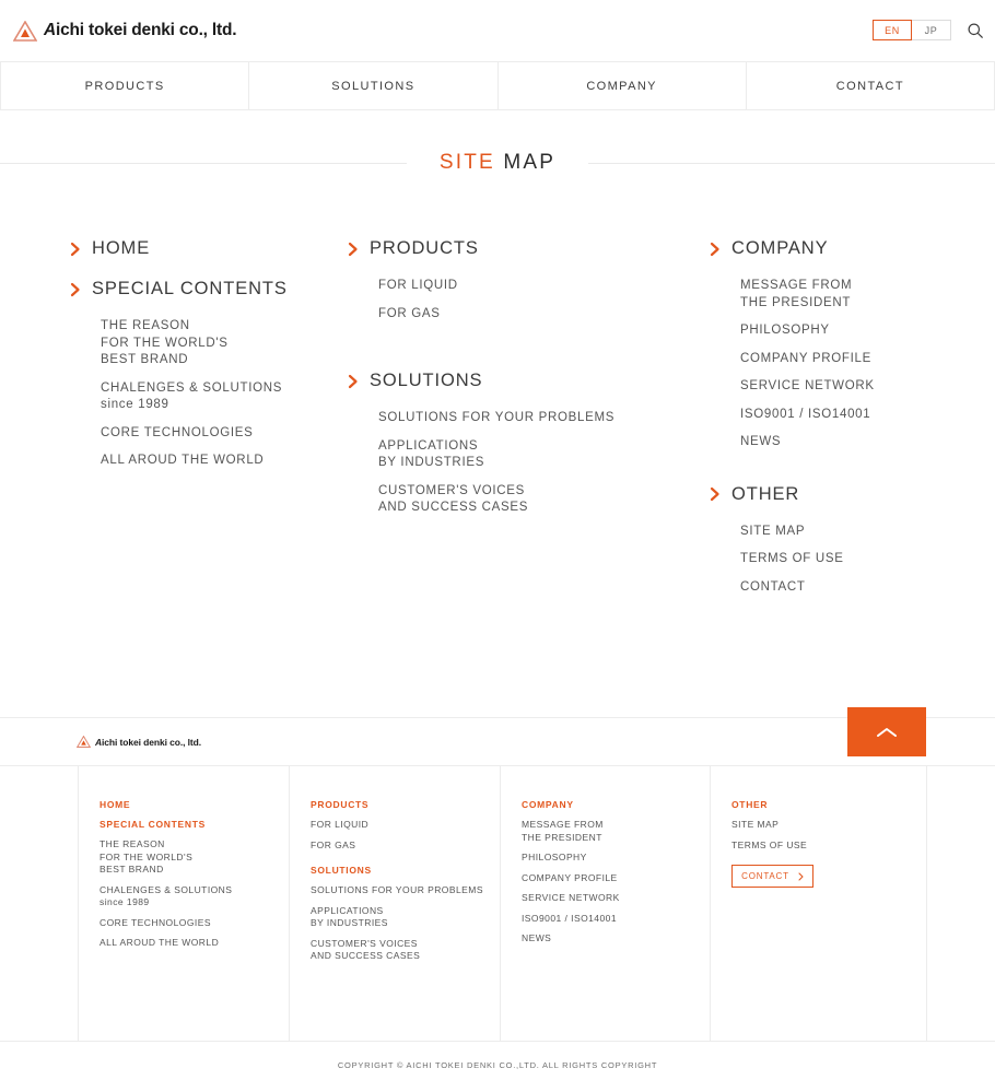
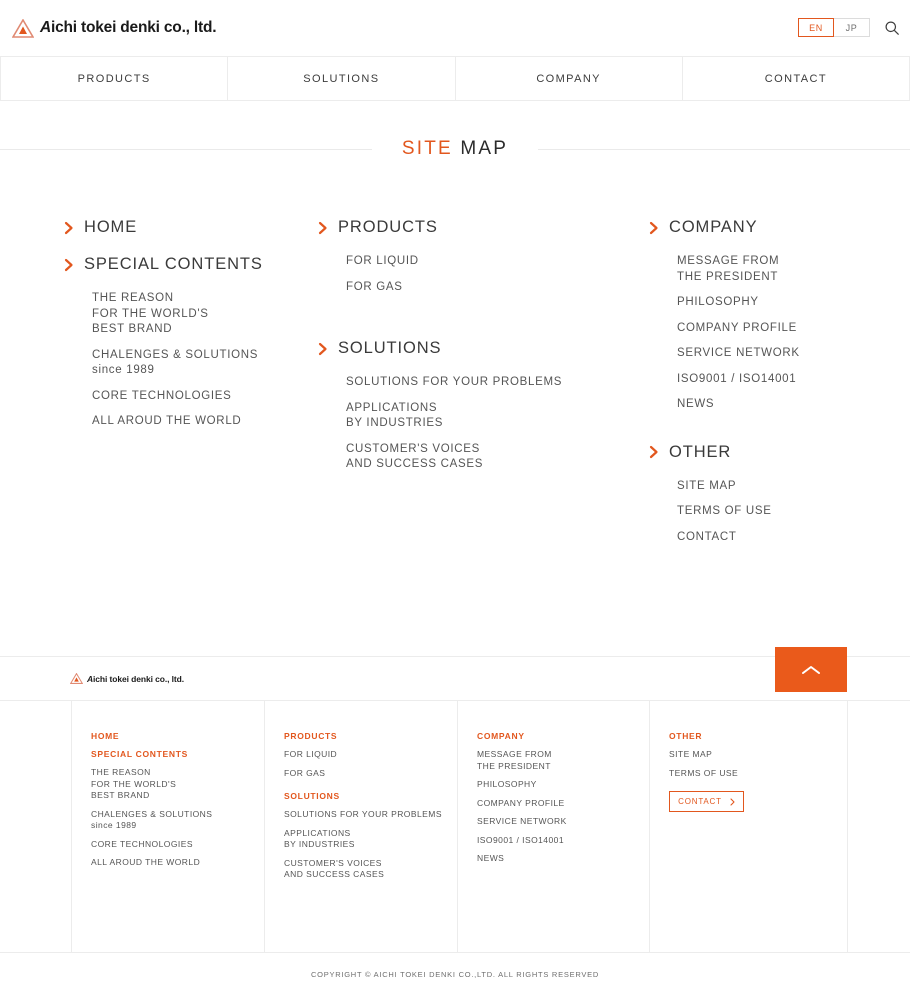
  Aichi tokei denki co., ltd.
  EN
  JP
  PRODUCTS
  SOLUTIONS
  COMPANY
  CONTACT
  SITE MAP
  HOME
  SPECIAL CONTENTS
  THE REASON
  FOR THE WORLD'S
  BEST BRAND
  CHALENGES & SOLUTIONS
  since 1989
  CORE TECHNOLOGIES
  ALL AROUD THE WORLD
  PRODUCTS
  FOR LIQUID
  FOR GAS
  SOLUTIONS
  SOLUTIONS FOR YOUR PROBLEMS
  APPLICATIONS
  BY INDUSTRIES
  CUSTOMER'S VOICES
  AND SUCCESS CASES
  COMPANY
  MESSAGE FROM
  THE PRESIDENT
  PHILOSOPHY
  COMPANY PROFILE
  SERVICE NETWORK
  ISO9001 / ISO14001
  NEWS
  OTHER
  SITE MAP
  TERMS OF USE
  CONTACT
  Aichi tokei denki co., ltd.
  HOME
  SPECIAL CONTENTS
  THE REASON
  FOR THE WORLD'S
  BEST BRAND
  CHALENGES & SOLUTIONS
  since 1989
  CORE TECHNOLOGIES
  ALL AROUD THE WORLD
  PRODUCTS
  FOR LIQUID
  FOR GAS
  SOLUTIONS
  SOLUTIONS FOR YOUR PROBLEMS
  APPLICATIONS
  BY INDUSTRIES
  CUSTOMER'S VOICES
  AND SUCCESS CASES
  COMPANY
  MESSAGE FROM
  THE PRESIDENT
  PHILOSOPHY
  COMPANY PROFILE
  SERVICE NETWORK
  ISO9001 / ISO14001
  NEWS
  OTHER
  SITE MAP
  TERMS OF USE
  CONTACT
- COPYRIGHT © AICHI TOKEI DENKI CO.,LTD. ALL RIGHTS COPYRIGHT
+ COPYRIGHT © AICHI TOKEI DENKI CO.,LTD. ALL RIGHTS RESERVED
